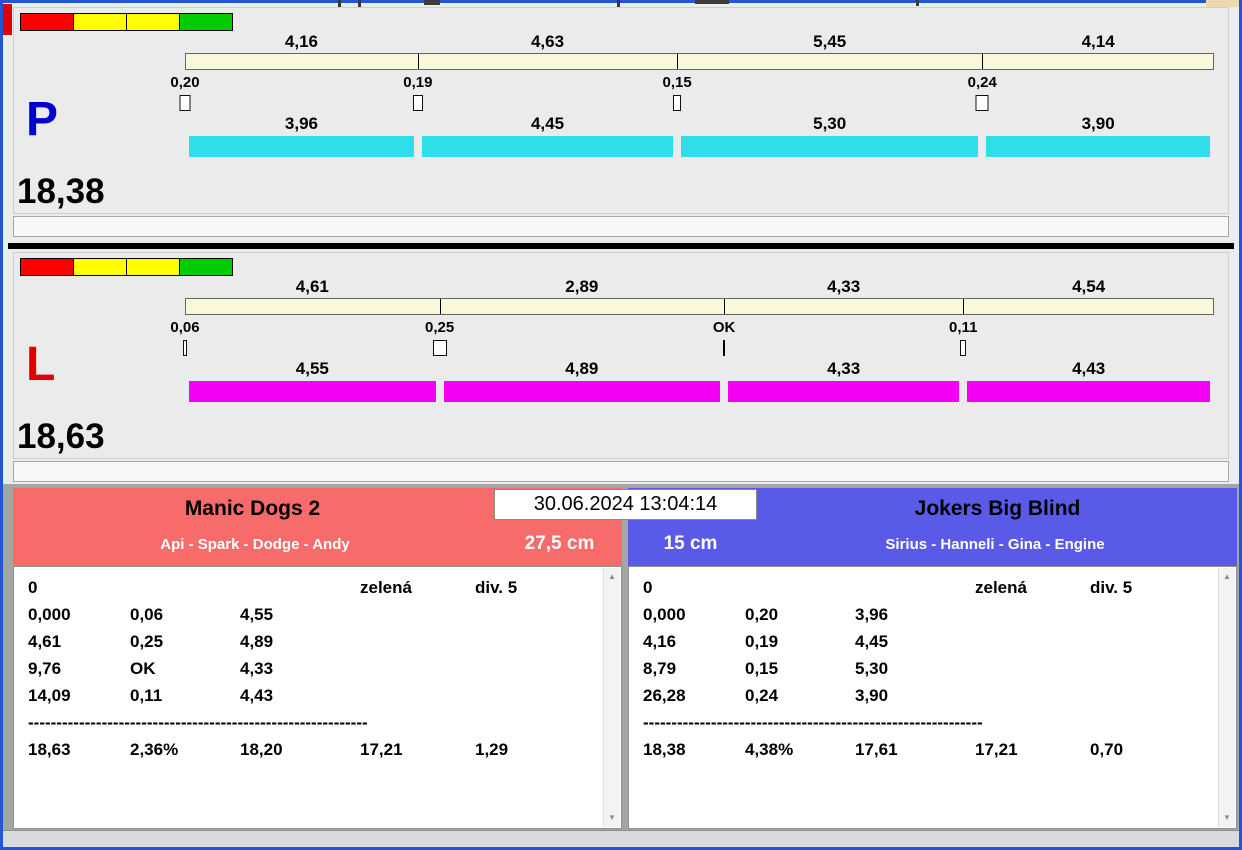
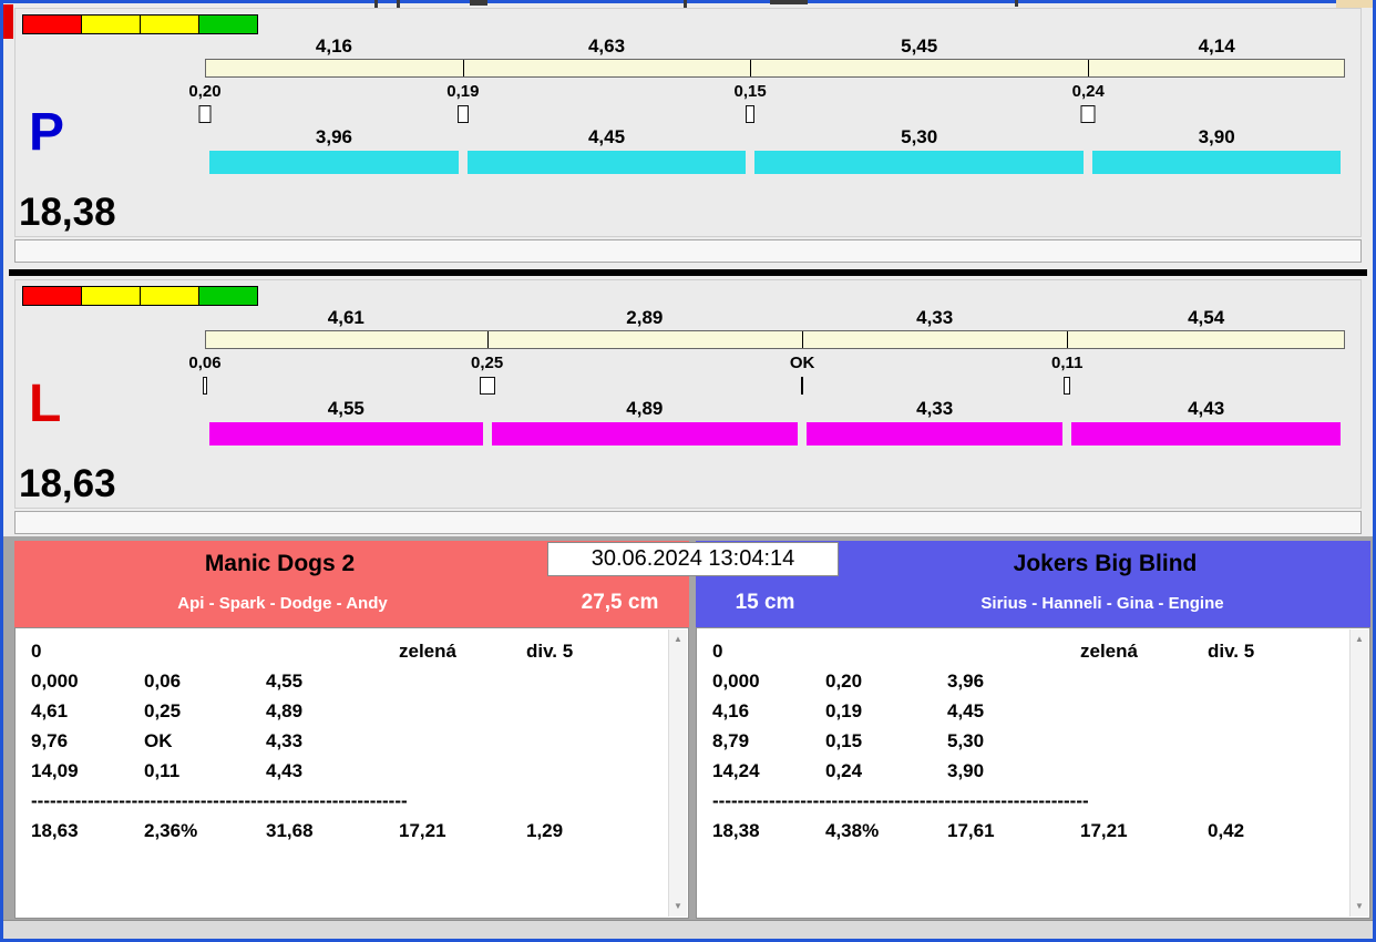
  P
  18,38
  4,16
  0,20
  3,96
  4,63
  0,19
  4,45
  5,45
  0,15
  5,30
  4,14
  0,24
  3,90
  L
  18,63
  4,61
  0,06
  4,55
  2,89
  0,25
  4,89
  4,33
  OK
  4,33
  4,54
  0,11
  4,43
  Manic Dogs 2
  Api - Spark - Dodge - Andy
  27,5 cm
  0
  zelená
  div. 5
  0,000
  0,06
  4,55
  4,61
  0,25
  4,89
  9,76
  OK
  4,33
  14,09
  0,11
  4,43
  ------------------------------------------------------------
  18,63
  2,36%
- 18,20
+ 31,68
  17,21
  1,29
  ▲
  ▼
  Jokers Big Blind
  15 cm
  Sirius - Hanneli - Gina - Engine
  0
  zelená
  div. 5
  0,000
  0,20
  3,96
  4,16
  0,19
  4,45
  8,79
  0,15
  5,30
- 26,28
+ 14,24
  0,24
  3,90
  ------------------------------------------------------------
  18,38
  4,38%
  17,61
  17,21
- 0,70
+ 0,42
  ▲
  ▼
  30.06.2024 13:04:14
